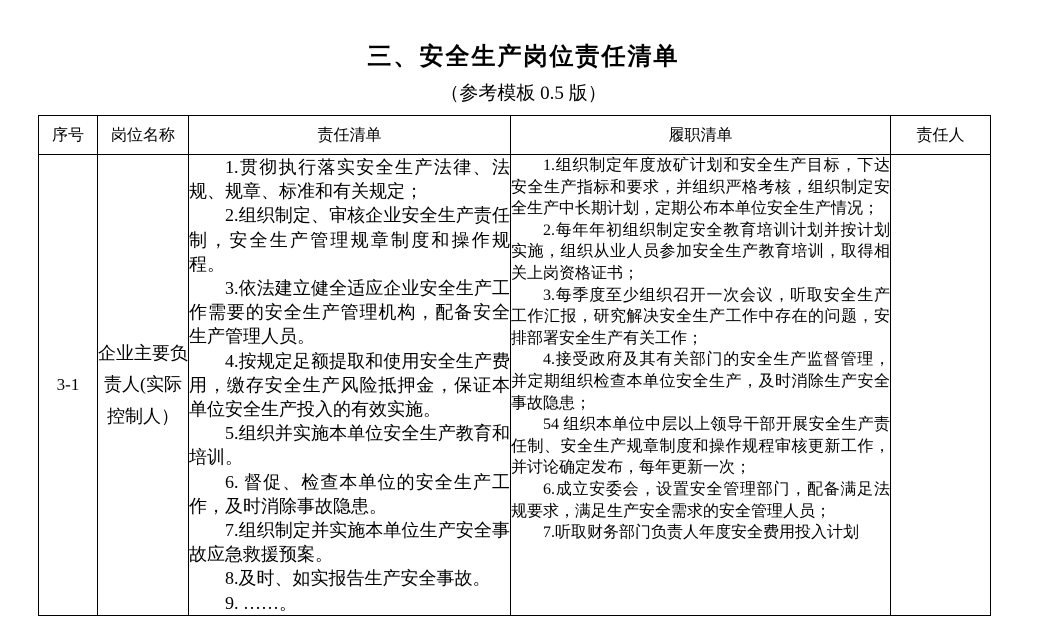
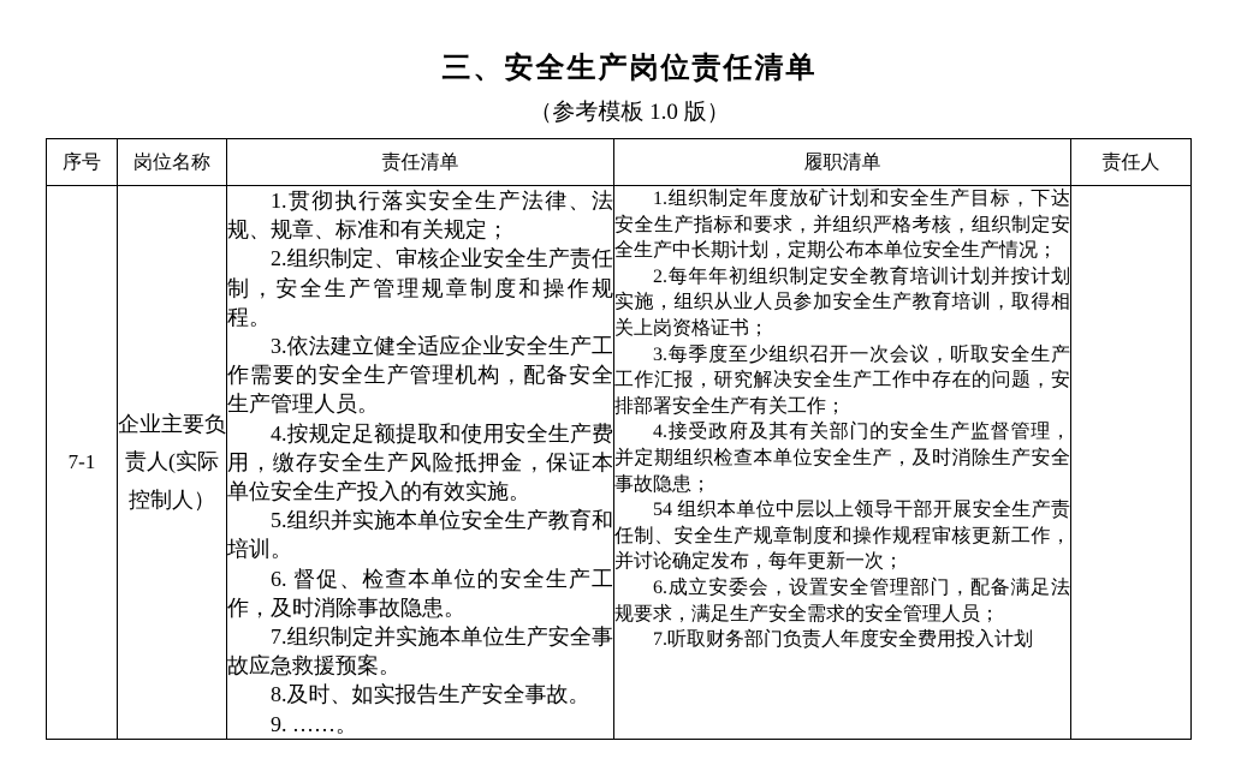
  三、安全生产岗位责任清单
- （参考模板 0.5 版）
+ （参考模板 1.0 版）
  序号	岗位名称	责任清单	履职清单	责任人
- 3-1	企业主要负责人(实际控制人）	1.贯彻执行落实安全生产法律、法规、规章、标准和有关规定；2.组织制定、审核企业安全生产责任制，安全生产管理规章制度和操作规程。3.依法建立健全适应企业安全生产工作需要的安全生产管理机构，配备安全生产管理人员。4.按规定足额提取和使用安全生产费用，缴存安全生产风险抵押金，保证本单位安全生产投入的有效实施。5.组织并实施本单位安全生产教育和培训。6. 督促、检查本单位的安全生产工作，及时消除事故隐患。7.组织制定并实施本单位生产安全事故应急救援预案。8.及时、如实报告生产安全事故。9. ……。	1.组织制定年度放矿计划和安全生产目标，下达安全生产指标和要求，并组织严格考核，组织制定安全生产中长期计划，定期公布本单位安全生产情况；2.每年年初组织制定安全教育培训计划并按计划实施，组织从业人员参加安全生产教育培训，取得相关上岗资格证书；3.每季度至少组织召开一次会议，听取安全生产工作汇报，研究解决安全生产工作中存在的问题，安排部署安全生产有关工作；4.接受政府及其有关部门的安全生产监督管理，并定期组织检查本单位安全生产，及时消除生产安全事故隐患；54 组织本单位中层以上领导干部开展安全生产责任制、安全生产规章制度和操作规程审核更新工作，并讨论确定发布，每年更新一次；6.成立安委会，设置安全管理部门，配备满足法规要求，满足生产安全需求的安全管理人员；7.听取财务部门负责人年度安全费用投入计划
+ 7-1	企业主要负责人(实际控制人）	1.贯彻执行落实安全生产法律、法规、规章、标准和有关规定；2.组织制定、审核企业安全生产责任制，安全生产管理规章制度和操作规程。3.依法建立健全适应企业安全生产工作需要的安全生产管理机构，配备安全生产管理人员。4.按规定足额提取和使用安全生产费用，缴存安全生产风险抵押金，保证本单位安全生产投入的有效实施。5.组织并实施本单位安全生产教育和培训。6. 督促、检查本单位的安全生产工作，及时消除事故隐患。7.组织制定并实施本单位生产安全事故应急救援预案。8.及时、如实报告生产安全事故。9. ……。	1.组织制定年度放矿计划和安全生产目标，下达安全生产指标和要求，并组织严格考核，组织制定安全生产中长期计划，定期公布本单位安全生产情况；2.每年年初组织制定安全教育培训计划并按计划实施，组织从业人员参加安全生产教育培训，取得相关上岗资格证书；3.每季度至少组织召开一次会议，听取安全生产工作汇报，研究解决安全生产工作中存在的问题，安排部署安全生产有关工作；4.接受政府及其有关部门的安全生产监督管理，并定期组织检查本单位安全生产，及时消除生产安全事故隐患；54 组织本单位中层以上领导干部开展安全生产责任制、安全生产规章制度和操作规程审核更新工作，并讨论确定发布，每年更新一次；6.成立安委会，设置安全管理部门，配备满足法规要求，满足生产安全需求的安全管理人员；7.听取财务部门负责人年度安全费用投入计划
